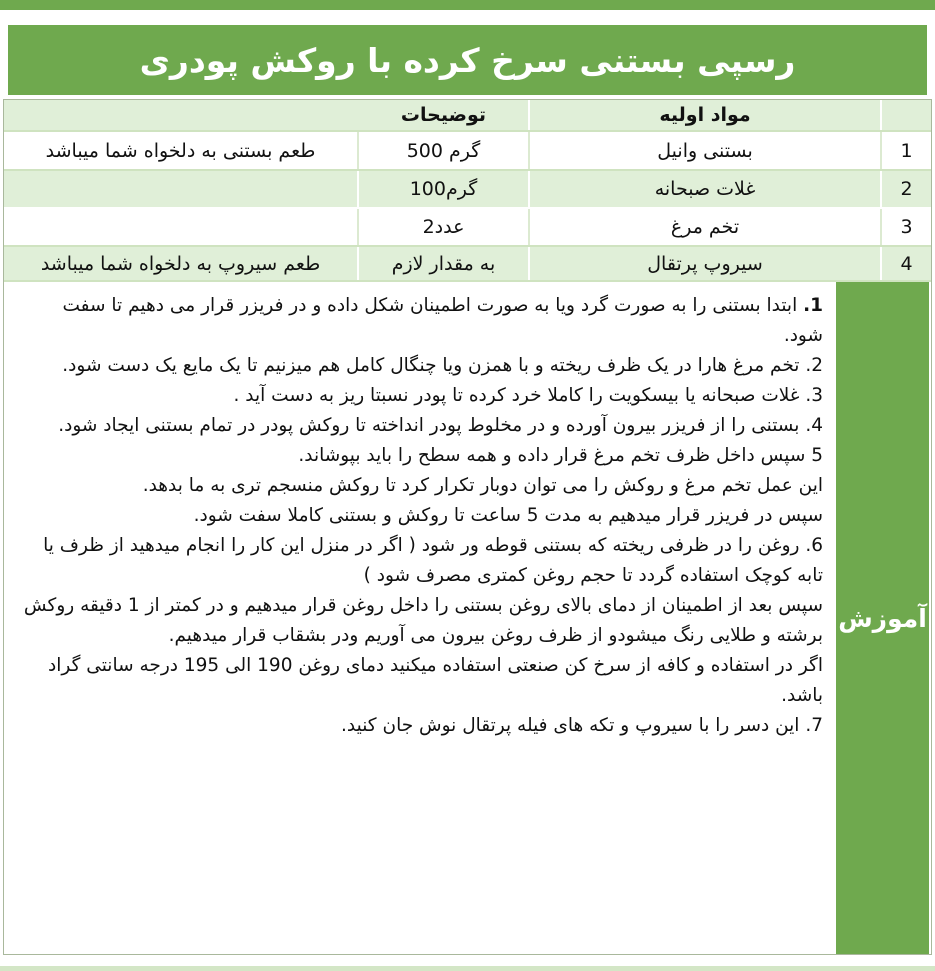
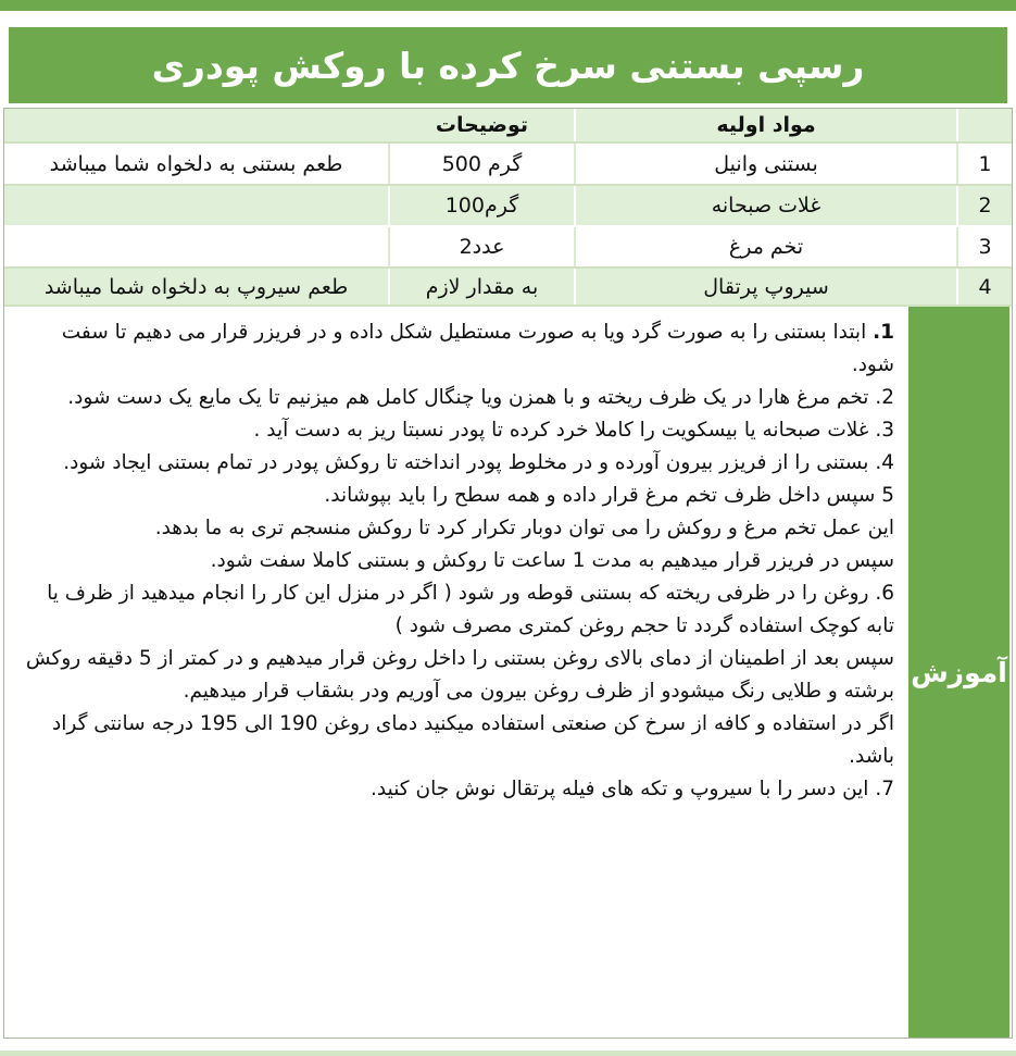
  رسپی بستنی سرخ کرده با روکش پودری
  مواد اولیه
  توضیحات
  1
  بستنی وانیل
  500 گرم
  طعم بستنی به دلخواه شما میباشد
  2
  غلات صبحانه
  100گرم
  3
  تخم مرغ
  2عدد
  4
  سیروپ پرتقال
  به مقدار لازم
  طعم سیروپ به دلخواه شما میباشد
  آموزش
- 1. ابتدا بستنی را به صورت گرد ویا به صورت اطمینان شکل داده و در فریزر قرار می دهیم تا سفت شود.
+ 1. ابتدا بستنی را به صورت گرد ویا به صورت مستطیل شکل داده و در فریزر قرار می دهیم تا سفت شود.
  2. تخم مرغ هارا در یک ظرف ریخته و با همزن ویا چنگال کامل هم میزنیم تا یک مایع یک دست شود.
  3. غلات صبحانه یا بیسکویت را کاملا خرد کرده تا پودر نسبتا ریز به دست آید .
  4. بستنی را از فریزر بیرون آورده و در مخلوط پودر انداخته تا روکش پودر در تمام بستنی ایجاد شود.
  5 سپس داخل ظرف تخم مرغ قرار داده و همه سطح را باید بپوشاند.
  این عمل تخم مرغ و روکش را می توان دوبار تکرار کرد تا روکش منسجم تری به ما بدهد.
- سپس در فریزر قرار میدهیم به مدت 5 ساعت تا روکش و بستنی کاملا سفت شود.
+ سپس در فریزر قرار میدهیم به مدت 1 ساعت تا روکش و بستنی کاملا سفت شود.
  6. روغن را در ظرفی ریخته که بستنی قوطه ور شود ( اگر در منزل این کار را انجام میدهید از ظرف یا تابه کوچک استفاده گردد تا حجم روغن کمتری مصرف شود )
- سپس بعد از اطمینان از دمای بالای روغن بستنی را داخل روغن قرار میدهیم و در کمتر از 1 دقیقه روکش برشته و طلایی رنگ میشودو از ظرف روغن بیرون می آوریم ودر بشقاب قرار میدهیم.
+ سپس بعد از اطمینان از دمای بالای روغن بستنی را داخل روغن قرار میدهیم و در کمتر از 5 دقیقه روکش برشته و طلایی رنگ میشودو از ظرف روغن بیرون می آوریم ودر بشقاب قرار میدهیم.
  اگر در استفاده و کافه از سرخ کن صنعتی استفاده میکنید دمای روغن 190 الی 195 درجه سانتی گراد باشد.
  7. این دسر را با سیروپ و تکه های فیله پرتقال نوش جان کنید.
